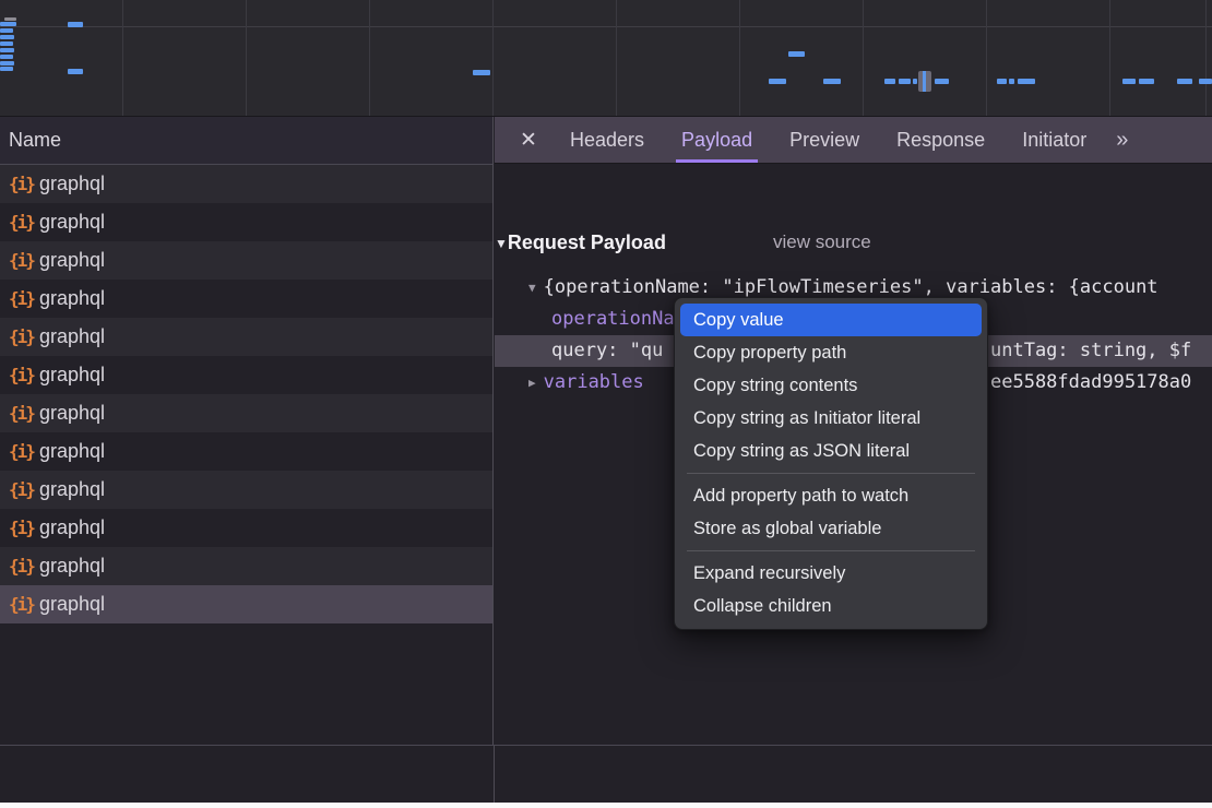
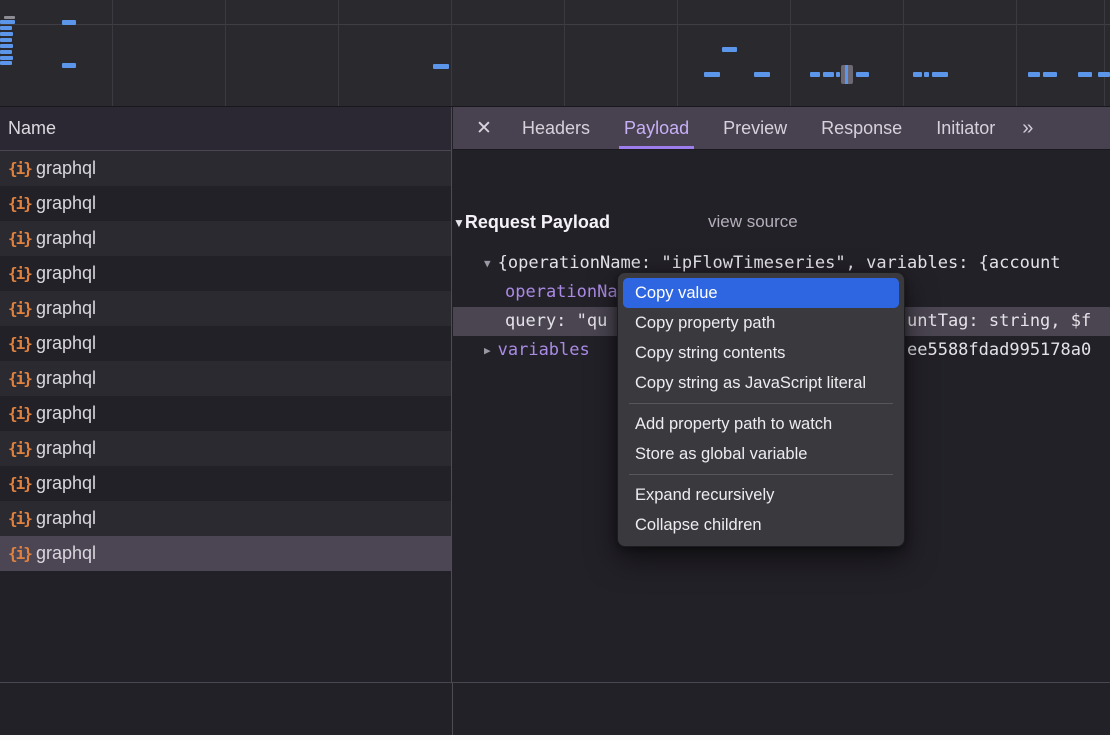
  Name
  {i}
  graphql
  {i}
  graphql
  {i}
  graphql
  {i}
  graphql
  {i}
  graphql
  {i}
  graphql
  {i}
  graphql
  {i}
  graphql
  {i}
  graphql
  {i}
  graphql
  {i}
  graphql
  {i}
  graphql
  ✕
  Headers
  Payload
  Preview
  Response
  Initiator
  »
  ▼Request Payload
  view source
  ▼ {operationName: "ipFlowTimeseries", variables: {account
  query: "qu
  untTag: string, $f
  ▶ variables
  ee5588fdad995178a0
  Copy value
  Copy property path
  Copy string contents
- Copy string as Initiator literal
+ Copy string as JavaScript literal
- Copy string as JSON literal
  Add property path to watch
  Store as global variable
  Expand recursively
  Collapse children
